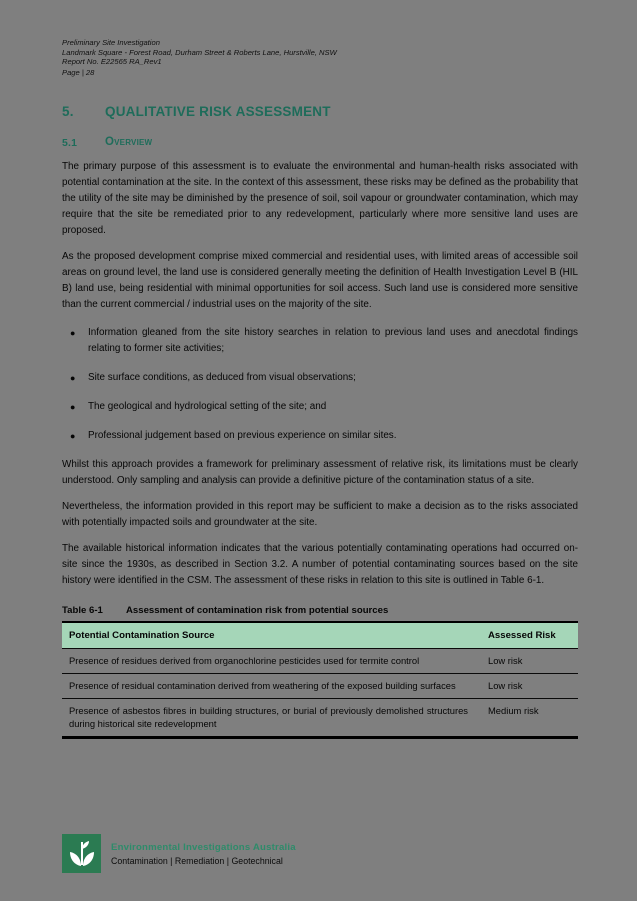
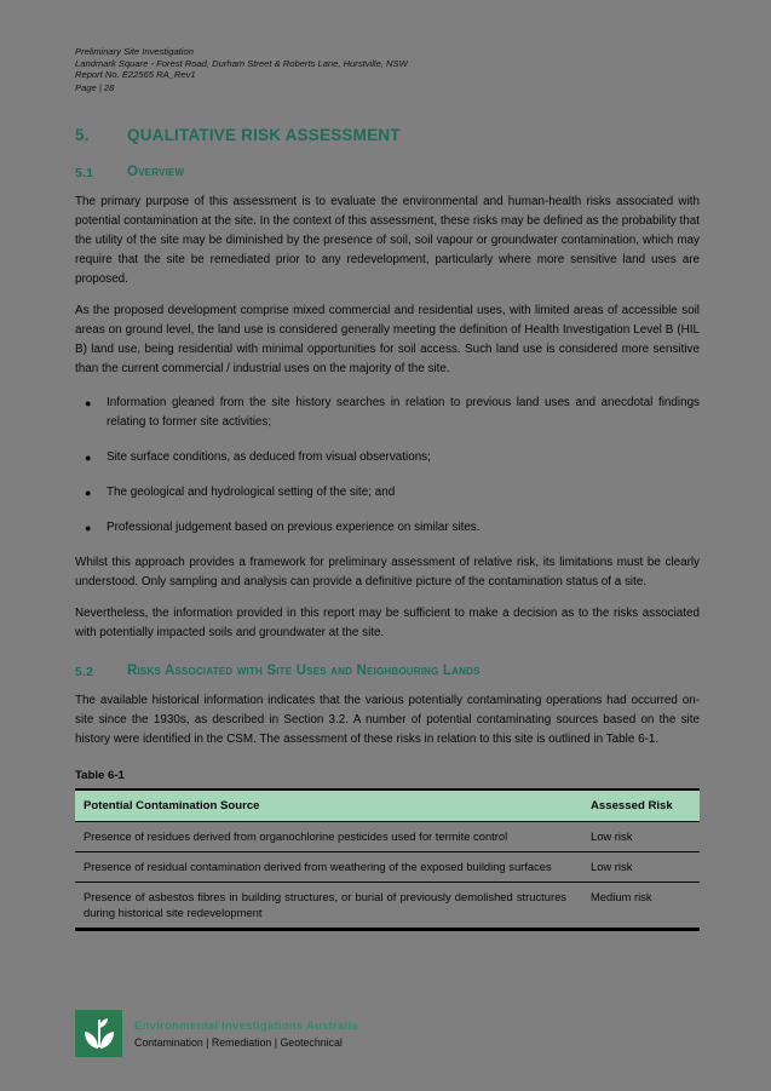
  Preliminary Site Investigation
  Landmark Square - Forest Road, Durham Street & Roberts Lane, Hurstville, NSW
  Report No. E22565 RA_Rev1
  Page | 28
  5.
  QUALITATIVE RISK ASSESSMENT
  5.1
  Overview
  The primary purpose of this assessment is to evaluate the environmental and human-health risks associated with potential contamination at the site. In the context of this assessment, these risks may be defined as the probability that the utility of the site may be diminished by the presence of soil, soil vapour or groundwater contamination, which may require that the site be remediated prior to any redevelopment, particularly where more sensitive land uses are proposed.
  As the proposed development comprise mixed commercial and residential uses, with limited areas of accessible soil areas on ground level, the land use is considered generally meeting the definition of Health Investigation Level B (HIL B) land use, being residential with minimal opportunities for soil access. Such land use is considered more sensitive than the current commercial / industrial uses on the majority of the site.
  ●
  Information gleaned from the site history searches in relation to previous land uses and anecdotal findings relating to former site activities;
  ●
  Site surface conditions, as deduced from visual observations;
  ●
  The geological and hydrological setting of the site; and
  ●
  Professional judgement based on previous experience on similar sites.
  Whilst this approach provides a framework for preliminary assessment of relative risk, its limitations must be clearly understood. Only sampling and analysis can provide a definitive picture of the contamination status of a site.
  Nevertheless, the information provided in this report may be sufficient to make a decision as to the risks associated with potentially impacted soils and groundwater at the site.
+ 5.2
+ Risks Associated with Site Uses and Neighbouring Lands
  The available historical information indicates that the various potentially contaminating operations had occurred on-site since the 1930s, as described in Section 3.2. A number of potential contaminating sources based on the site history were identified in the CSM. The assessment of these risks in relation to this site is outlined in Table 6-1.
  Table 6-1
- Assessment of contamination risk from potential sources
  Potential Contamination Source	Assessed Risk
  Presence of residues derived from organochlorine pesticides used for termite control	Low risk
  Presence of residual contamination derived from weathering of the exposed building surfaces	Low risk
  Presence of asbestos fibres in building structures, or burial of previously demolished structures during historical site redevelopment	Medium risk
  Environmental Investigations Australia
  Contamination | Remediation | Geotechnical
